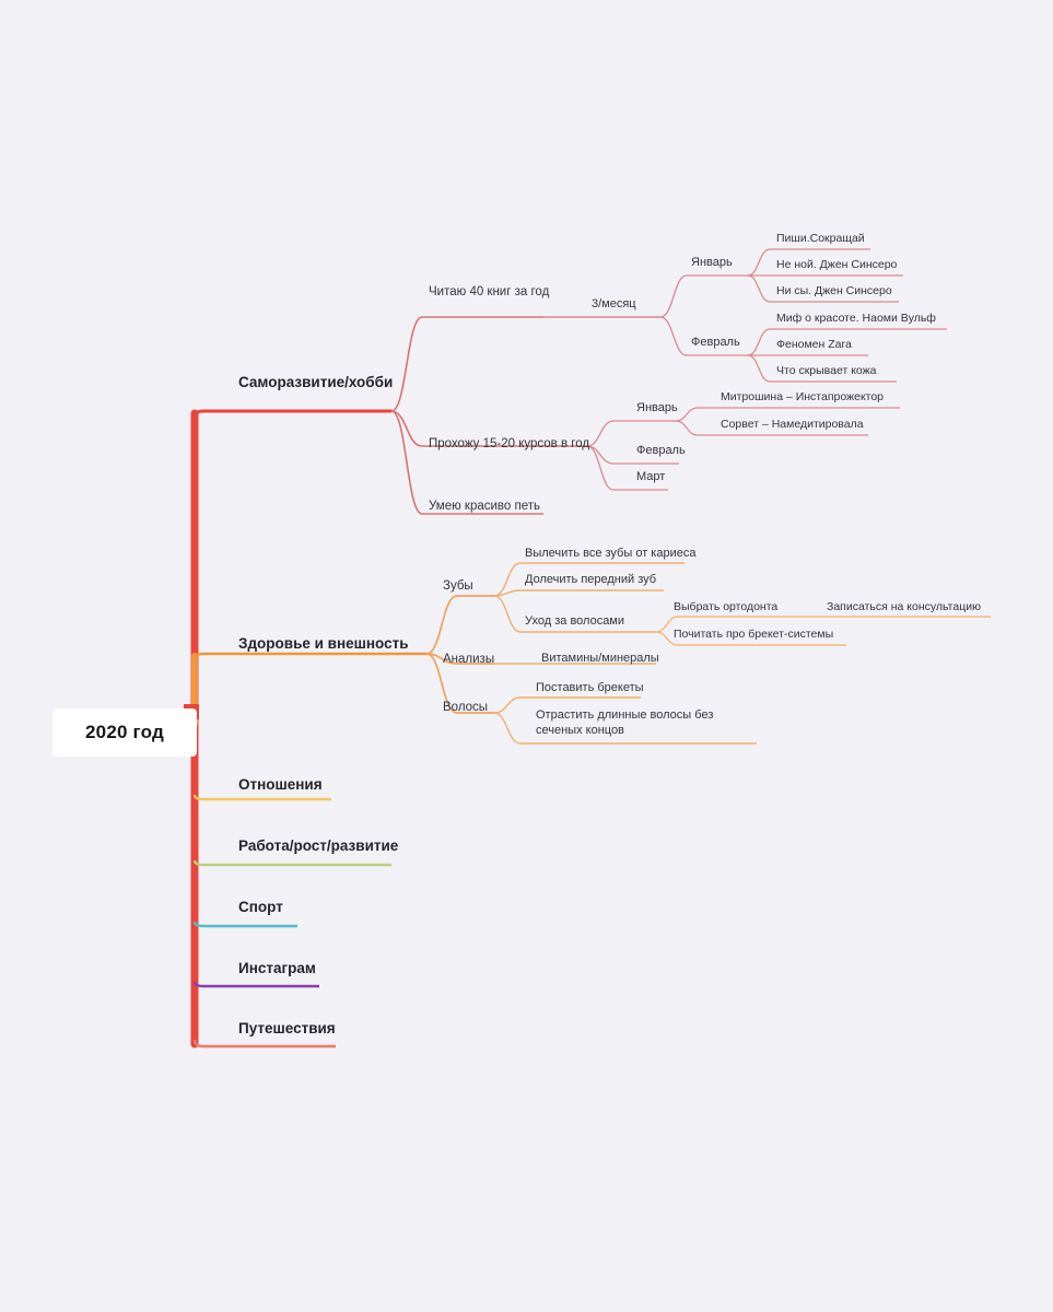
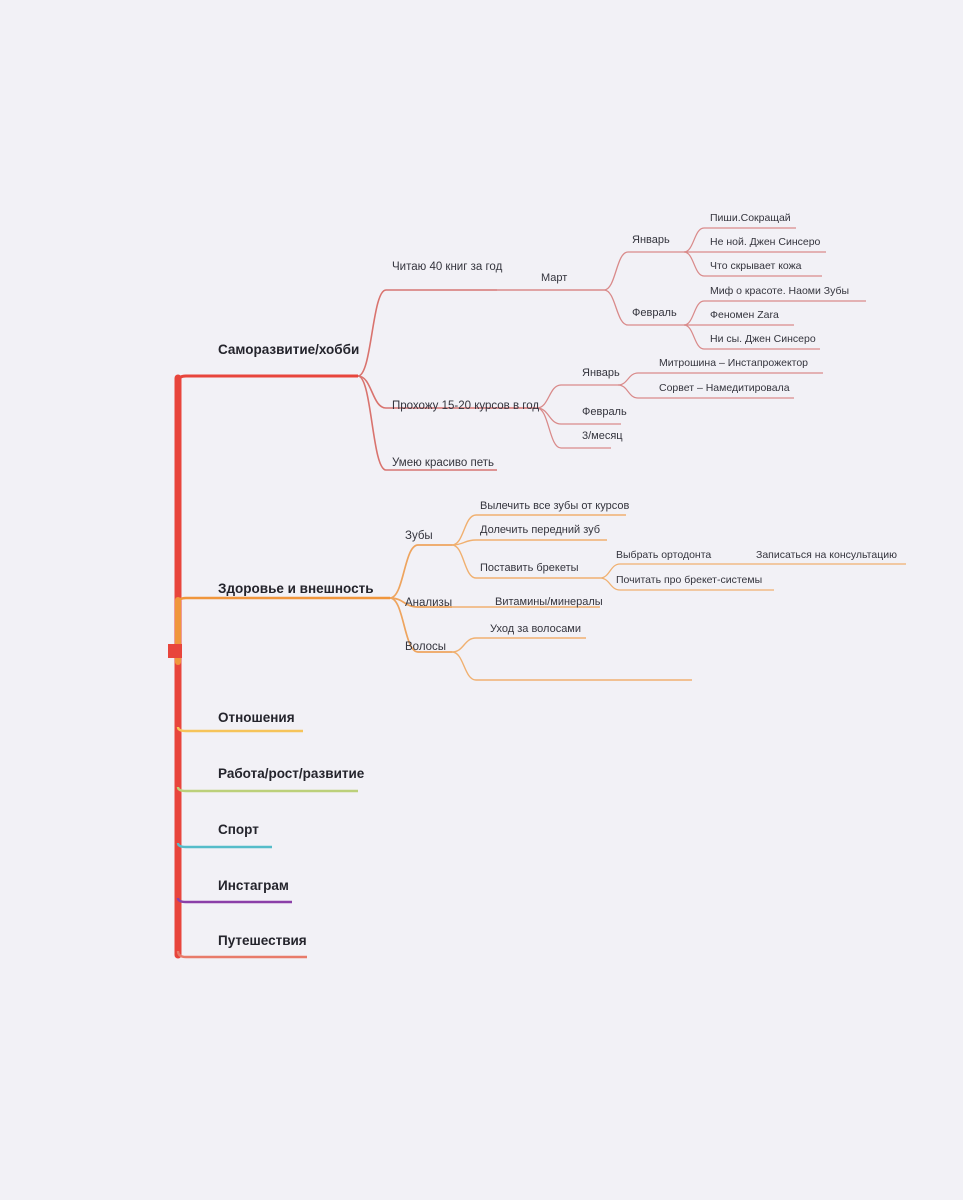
- 2020 год
  Саморазвитие/хобби
  Здоровье и внешность
  Отношения
  Работа/рост/развитие
  Спорт
  Инстаграм
  Путешествия
  Читаю 40 книг за год
- 3/месяц
+ Март
  Январь
  Февраль
  Пиши.Сокращай
  Не ной. Джен Синсеро
- Ни сы. Джен Синсеро
+ Что скрывает кожа
- Миф о красоте. Наоми Вульф
+ Миф о красоте. Наоми Зубы
  Феномен Zara
- Что скрывает кожа
+ Ни сы. Джен Синсеро
  Прохожу 15-20 курсов в год
  Январь
  Февраль
- Март
+ 3/месяц
  Митрошина – Инстапрожектор
  Сорвет – Намедитировала
  Умею красиво петь
  Зубы
  Анализы
  Волосы
- Вылечить все зубы от кариеса
+ Вылечить все зубы от курсов
  Долечить передний зуб
- Уход за волосами
+ Поставить брекеты
  Выбрать ортодонта
  Записаться на консультацию
  Почитать про брекет-системы
  Витамины/минералы
- Поставить брекеты
+ Уход за волосами
- Отрастить длинные волосы без сеченых концов
